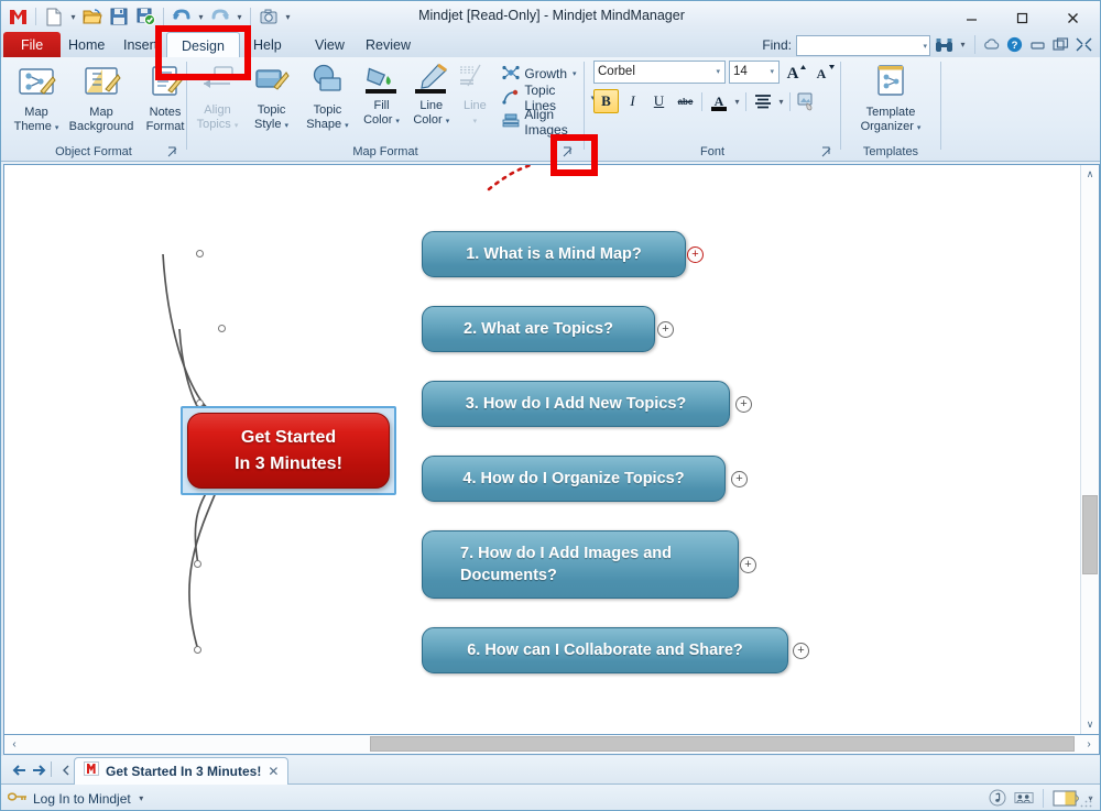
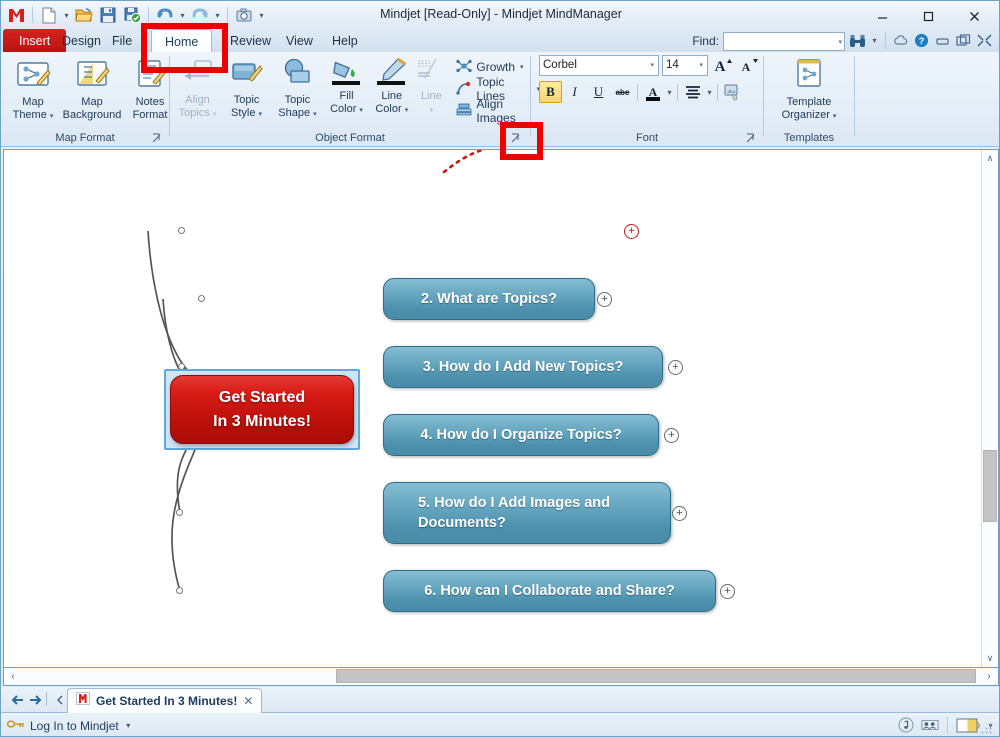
  ▾
  ▾
  ▾
  ▾
  Mindjet [Read-Only] - Mindjet MindManager
- File
+ Insert
- Home
+ Design
- Insert
+ File
- Design
+ Home
- Help
+ Review
  View
- Review
+ Help
  Find:
  ▾
  ?
  Map
  Theme
  Map
  Background
  Notes
  Format
- Object Format
+ Map Format
  Align
  Topics
  Topic
  Style
  Topic
  Shape
  Fill
  Color
  Line
  Color
  Line
  Growth
  Topic Lines
  Align Images
- Map Format
+ Object Format
  Corbel
  14
  A
  A
  B
  I
  U
  abc
  A
  ▾
  ▾
  Font
  Template
  Organizer
  Templates
  Get Started
  In 3 Minutes!
- 1. What is a Mind Map?
  +
  2. What are Topics?
  +
  3. How do I Add New Topics?
  +
  4. How do I Organize Topics?
  +
- 7. How do I Add Images and Documents?
+ 5. How do I Add Images and Documents?
  +
  6. How can I Collaborate and Share?
  +
  ∧
  ∨
  ‹
  ›
  Get Started In 3 Minutes!
  ✕
  Log In to Mindjet
  ▾
